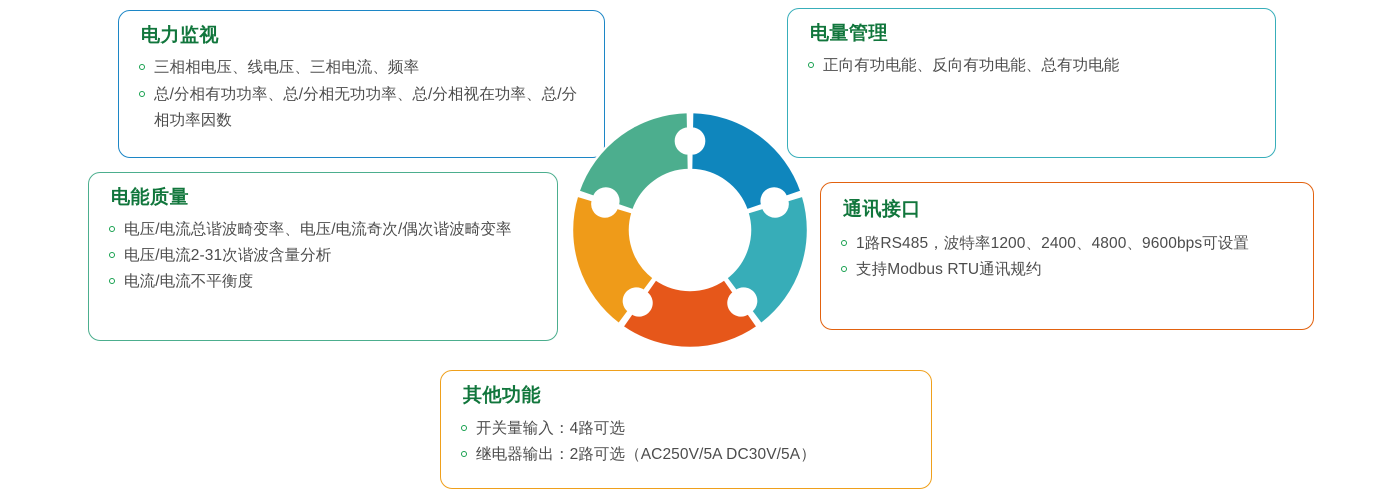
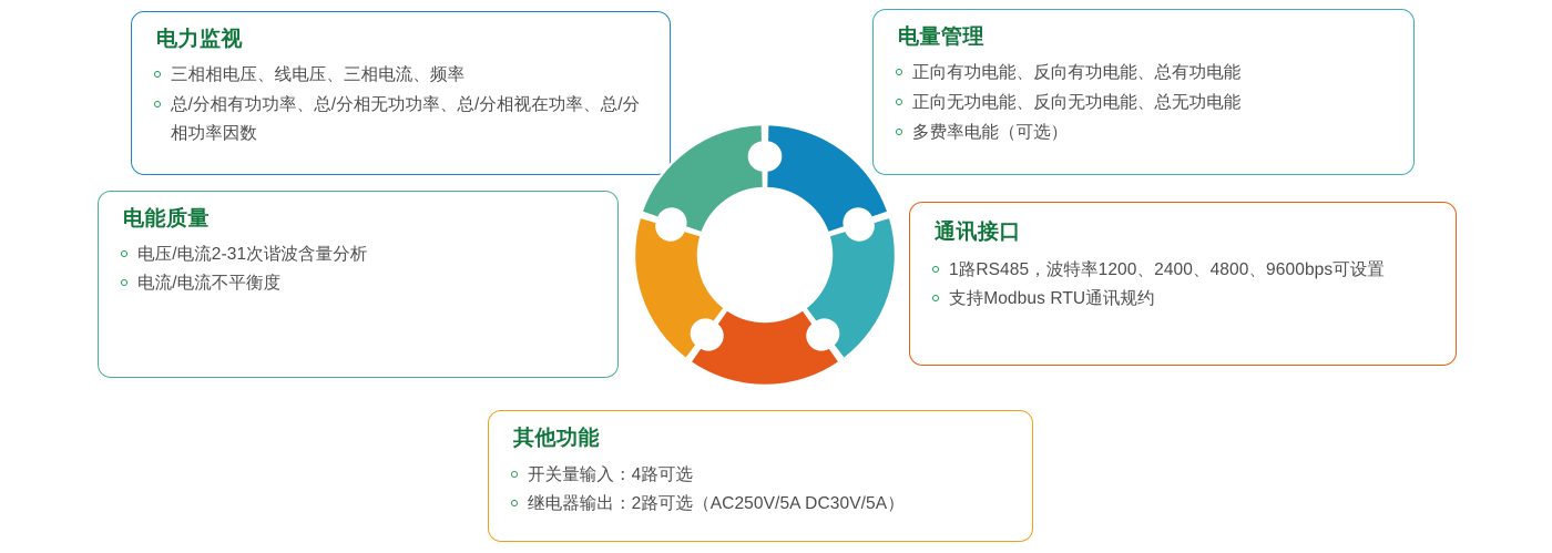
  电力监视
  三相相电压、线电压、三相电流、频率
  总/分相有功功率、总/分相无功功率、总/分相视在功率、总/分相功率因数
  电量管理
  正向有功电能、反向有功电能、总有功电能
+ 正向无功电能、反向无功电能、总无功电能
+ 多费率电能（可选）
  电能质量
- 电压/电流总谐波畸变率、电压/电流奇次/偶次谐波畸变率
  电压/电流2-31次谐波含量分析
  电流/电流不平衡度
  通讯接口
  1路RS485，波特率1200、2400、4800、9600bps可设置
  支持Modbus RTU通讯规约
  其他功能
  开关量输入：4路可选
  继电器输出：2路可选（AC250V/5A DC30V/5A）
